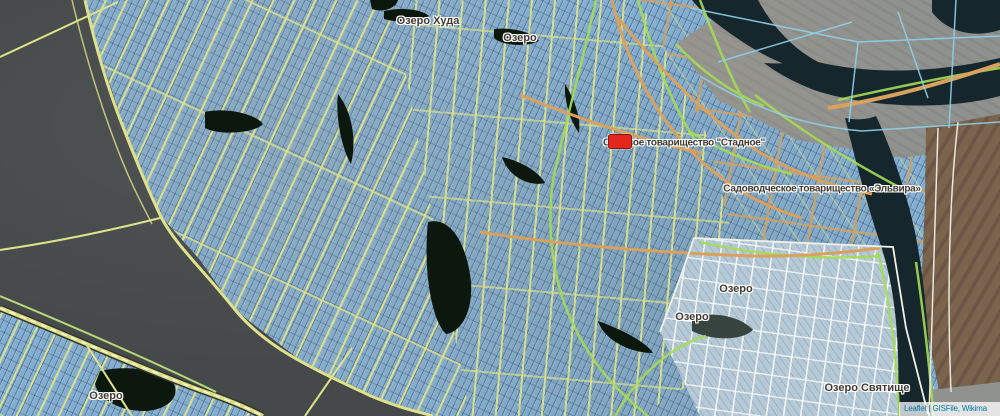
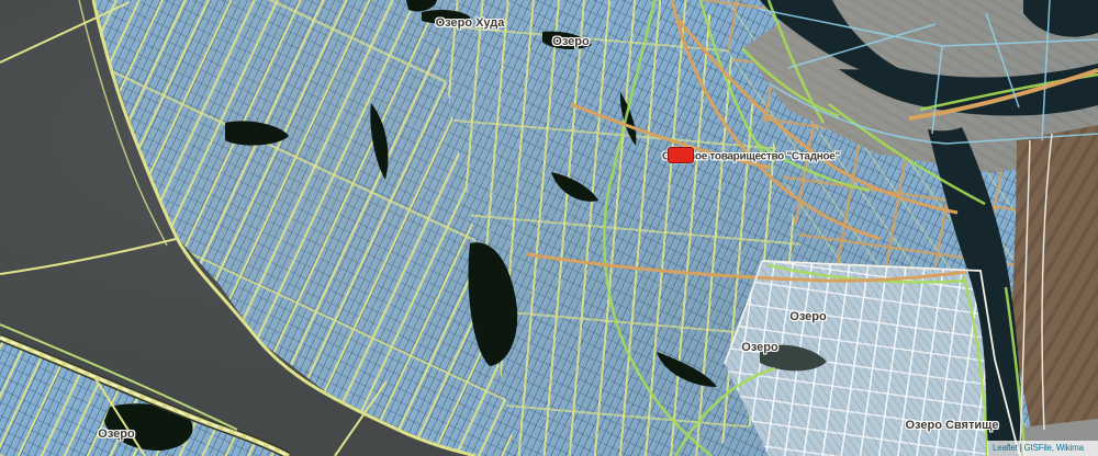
  Озеро Худа
  Озеро
  Сое товарищество "Стадное"
- Садоводческое товарищество «Эльвира»
  Озеро
  Озеро
  Озеро Святище
  Озеро
  Leaflet | GISFile, Wikima
